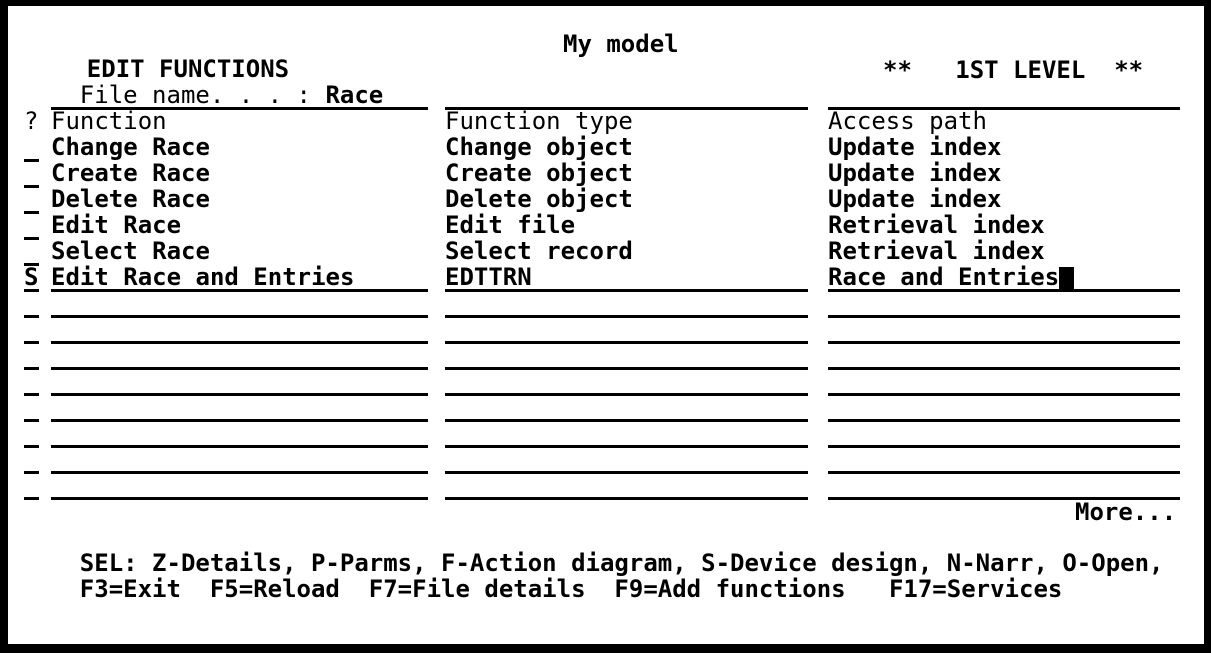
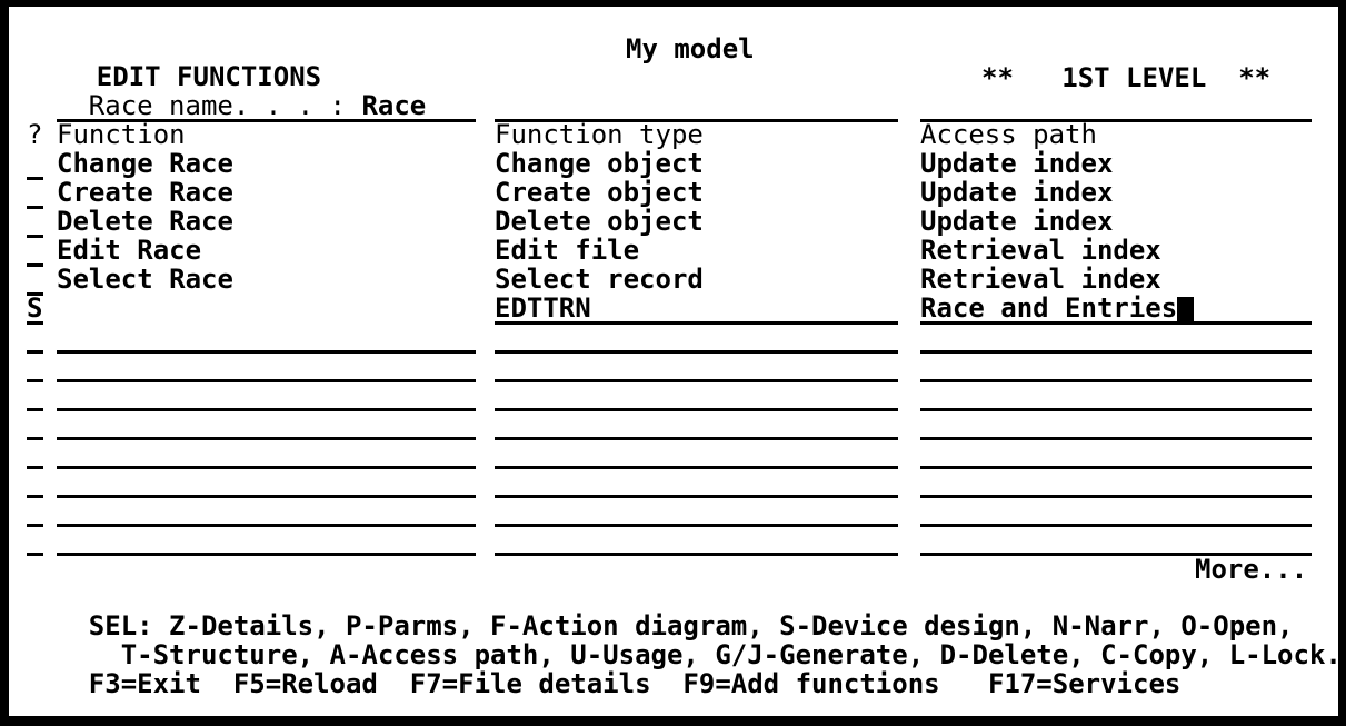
  EDIT FUNCTIONS
  My model
- File name. . . : Race
+ Race name. . . : Race
  ** 1ST LEVEL **
  ?
  Function
  Function type
  Access path
  Change Race
  Change object
  Update index
  Create Race
  Create object
  Update index
  Delete Race
  Delete object
  Update index
  Edit Race
  Edit file
  Retrieval index
  Select Race
  Select record
  Retrieval index
  S
- Edit Race and Entries
  EDTTRN
  Race and Entries
  More...
  SEL: Z-Details, P-Parms, F-Action diagram, S-Device design, N-Narr, O-Open,
+ T-Structure, A-Access path, U-Usage, G/J-Generate, D-Delete, C-Copy, L-Lock.
  F3=Exit F5=Reload F7=File details F9=Add functions F17=Services
